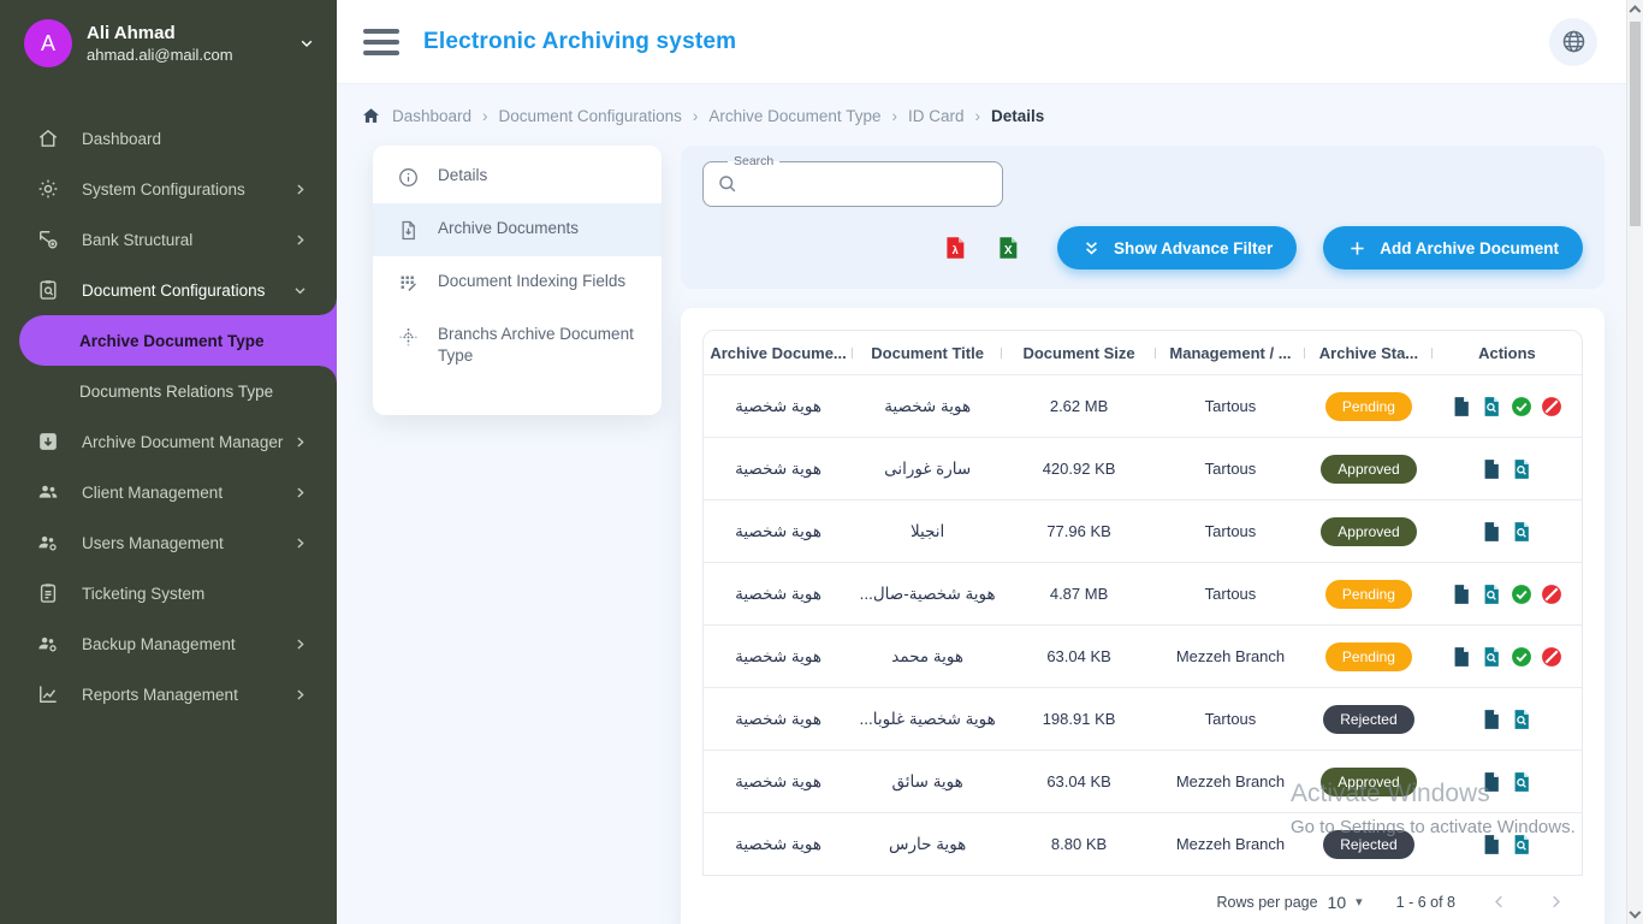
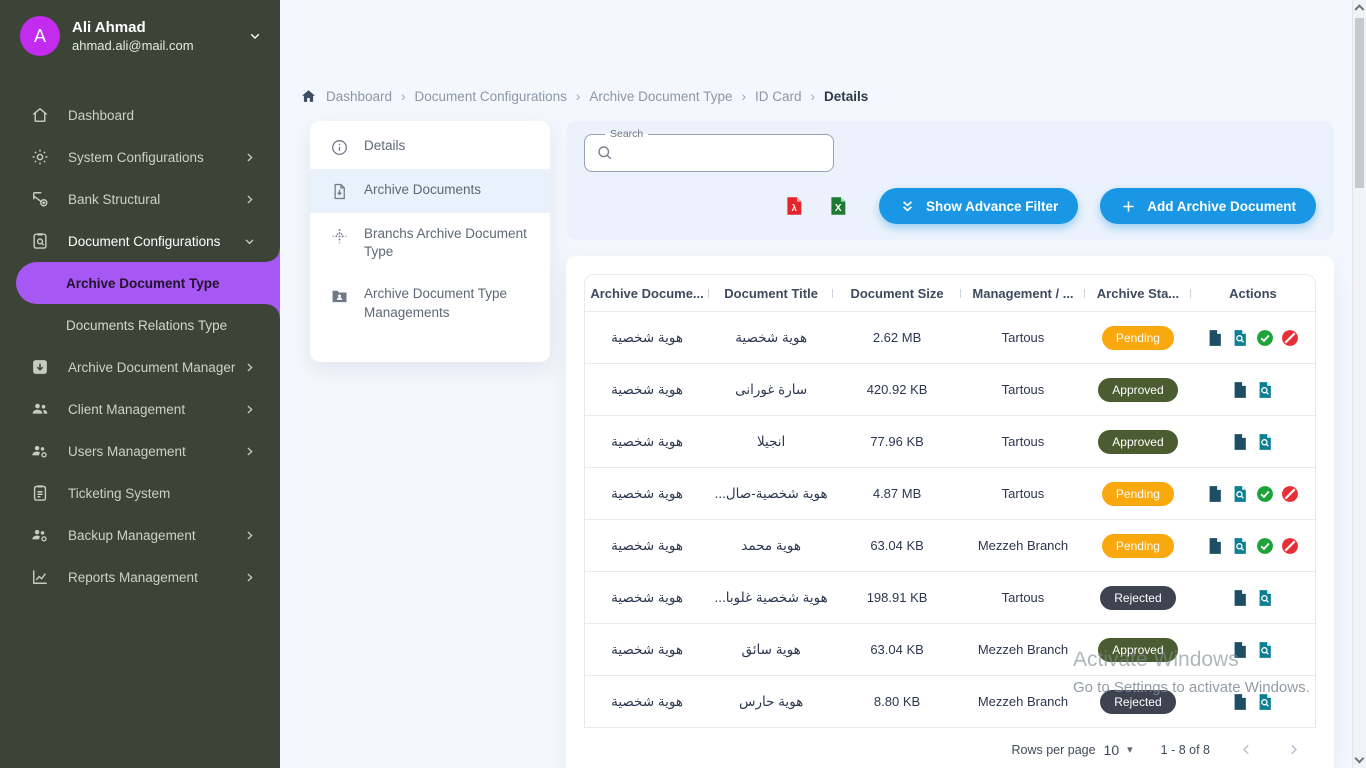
  A
  Ali Ahmad
  ahmad.ali@mail.com
  Dashboard
  System Configurations
  Bank Structural
  Document Configurations
  Archive Document Type
  Documents Relations Type
  Archive Document Manager
  Client Management
  Users Management
  Ticketing System
  Backup Management
  Reports Management
- Electronic Archiving system
  Dashboard
  ›
  Document Configurations
  ›
  Archive Document Type
  ›
  ID Card
  ›
  Details
  Details
  Archive Documents
- Document Indexing Fields
  Branchs Archive Document Type
+ Archive Document Type Managements
  Search
  λ
  X
  Show Advance Filter
  Add Archive Document
  Archive Docume...
  Document Title
  Document Size
  Management / ...
  Archive Sta...
  Actions
  هوية شخصية
  هوية شخصية
  2.62 MB
  Tartous
  Pending
  هوية شخصية
  سارة غورانى
  420.92 KB
  Tartous
  Approved
  هوية شخصية
  انجيلا
  77.96 KB
  Tartous
  Approved
  هوية شخصية
  هوية شخصية-صال...
  4.87 MB
  Tartous
  Pending
  هوية شخصية
  هوية محمد
  63.04 KB
  Mezzeh Branch
  Pending
  هوية شخصية
  هوية شخصية غلوبا...
  198.91 KB
  Tartous
  Rejected
  هوية شخصية
  هوية سائق
  63.04 KB
  Mezzeh Branch
  Approved
  هوية شخصية
  هوية حارس
  8.80 KB
  Mezzeh Branch
  Rejected
  Rows per page
  10
  ▾
- 1 - 6 of 8
+ 1 - 8 of 8
  Activate Windows
  Go to Settings to activate Windows.
